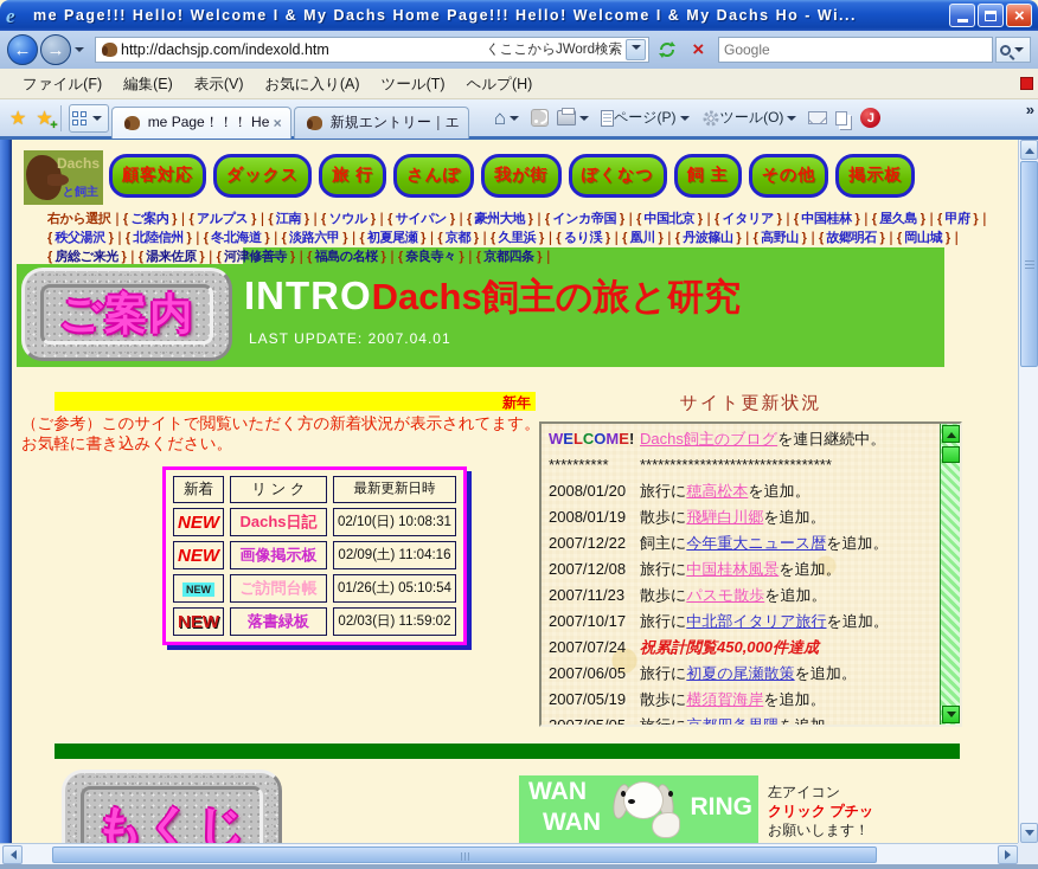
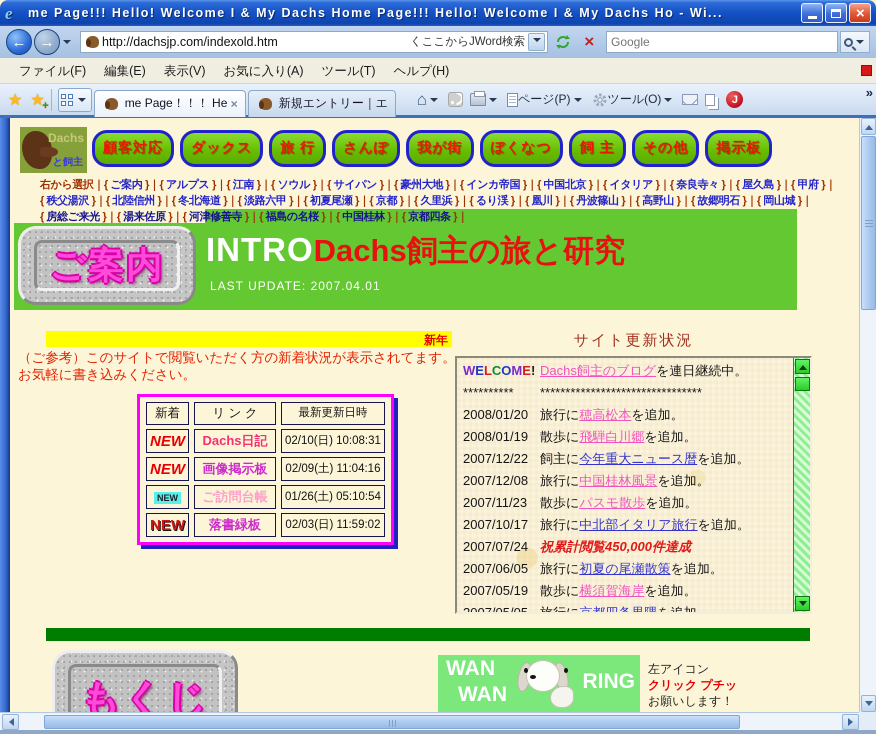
  me Page!!! Hello! Welcome I & My Dachs Home Page!!! Hello! Welcome I & My Dachs Ho - Wi...
  ←
  →
  http://dachsjp.com/indexold.htm
  くここからJWord検索
  Google
  ファイル(F) 編集(E) 表示(V) お気に入り(A) ツール(T) ヘルプ(H)
  ページ(P)
  ツール(O)
  J
  »
  Dachs
  と飼主
  顧客対応
  ダックス
  旅 行
  さんぽ
  我が街
  ぼくなつ
  飼 主
  その他
  掲示板
- 右から選択｜{ ご案内 }｜{ アルプス }｜{ 江南 }｜{ ソウル }｜{ サイパン }｜{ 豪州大地 }｜{ インカ帝国 }｜{ 中国北京 }｜{ イタリア }｜{ 中国桂林 }｜{ 屋久島 }｜{ 甲府 }｜
+ 右から選択｜{ ご案内 }｜{ アルプス }｜{ 江南 }｜{ ソウル }｜{ サイパン }｜{ 豪州大地 }｜{ インカ帝国 }｜{ 中国北京 }｜{ イタリア }｜{ 奈良寺々 }｜{ 屋久島 }｜{ 甲府 }｜
  { 秩父湯沢 }｜{ 北陸信州 }｜{ 冬北海道 }｜{ 淡路六甲 }｜{ 初夏尾瀬 }｜{ 京都 }｜{ 久里浜 }｜{ るり渓 }｜{ 凰川 }｜{ 丹波篠山 }｜{ 高野山 }｜{ 故郷明石 }｜{ 岡山城 }｜
- { 房総ご来光 }｜{ 湯来佐原 }｜{ 河津修善寺 }｜{ 福島の名桜 }｜{ 奈良寺々 }｜{ 京都四条 }｜
+ { 房総ご来光 }｜{ 湯来佐原 }｜{ 河津修善寺 }｜{ 福島の名桜 }｜{ 中国桂林 }｜{ 京都四条 }｜
  ご案内
  INTRODachs飼主の旅と研究
  LAST UPDATE: 2007.04.01
  新年
  （ご参考）このサイトで閲覧いただく方の新着状況が表示されてます。お気軽に書き込みください。
  新着	リ ン ク	最新更新日時
  NEW	Dachs日記	02/10(日) 10:08:31
  NEW	画像掲示板	02/09(土) 11:04:16
  NEW	ご訪問台帳	01/26(土) 05:10:54
  NEW	落書緑板	02/03(日) 11:59:02
  サイト更新状況
  WELCOME! Dachs飼主のブログを連日継続中。
  ********** ********************************
  2008/01/20 旅行に穂高松本を追加。
  2008/01/19 散歩に飛騨白川郷を追加。
  2007/12/22 飼主に今年重大ニュース暦を追加。
  2007/12/08 旅行に中国桂林風景を追加。
  2007/11/23 散歩にパスモ散歩を追加。
  2007/10/17 旅行に中北部イタリア旅行を追加。
  2007/07/24 祝累計閲覧450,000件達成
  2007/06/05 旅行に初夏の尾瀬散策を追加。
  2007/05/19 散歩に横須賀海岸を追加。
  もくじ
  WAN
  WAN
  RING
  左アイコン
  クリック プチッ
  お願いします！
